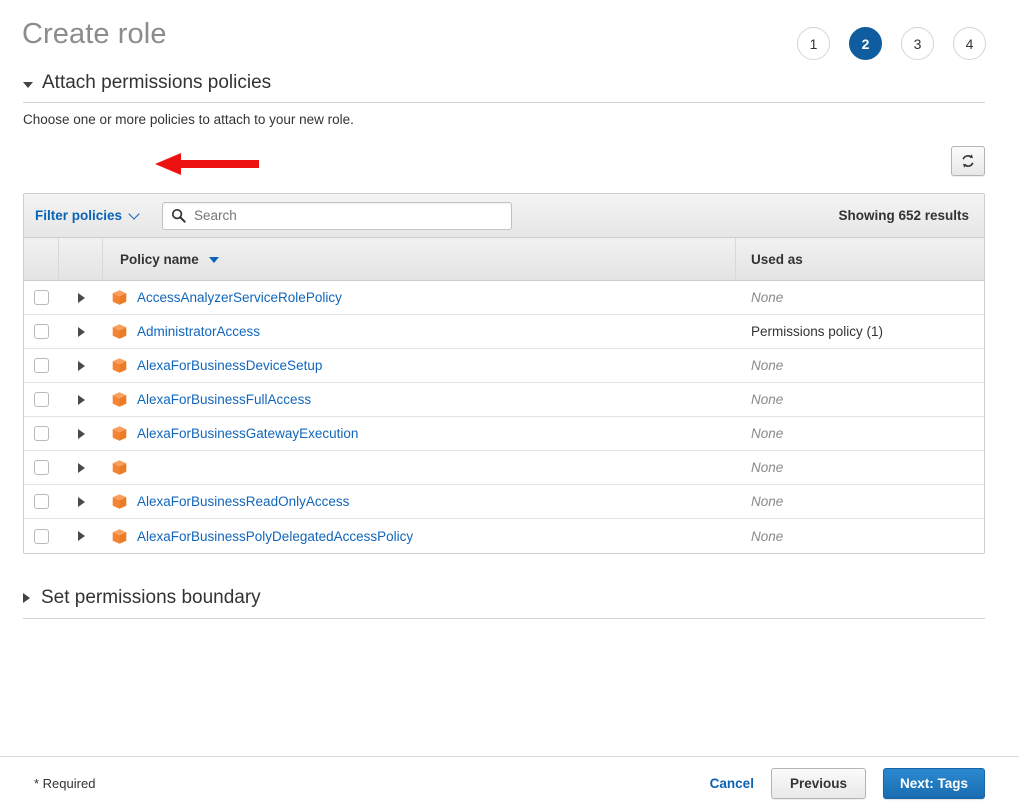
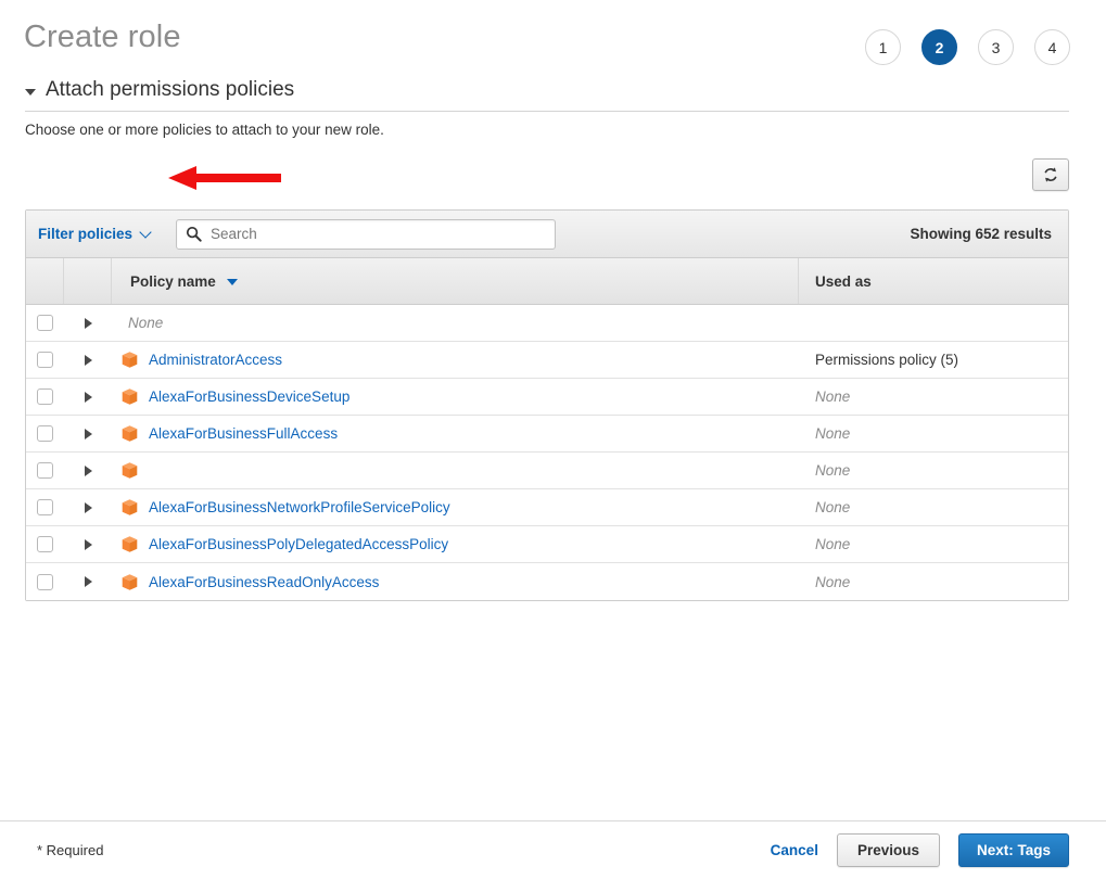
  Create role
  1
  2
  3
  4
  Attach permissions policies
  Choose one or more policies to attach to your new role.
  Filter policies
  Search
  Showing 652 results
  Policy name
  Used as
- AccessAnalyzerServiceRolePolicy
  None
  AdministratorAccess
- Permissions policy (1)
+ Permissions policy (5)
  AlexaForBusinessDeviceSetup
  None
  AlexaForBusinessFullAccess
  None
- AlexaForBusinessGatewayExecution
  None
+ AlexaForBusinessNetworkProfileServicePolicy
  None
- AlexaForBusinessReadOnlyAccess
+ AlexaForBusinessPolyDelegatedAccessPolicy
  None
- AlexaForBusinessPolyDelegatedAccessPolicy
+ AlexaForBusinessReadOnlyAccess
  None
- Set permissions boundary
  * Required
  Cancel
  Previous
  Next: Tags
